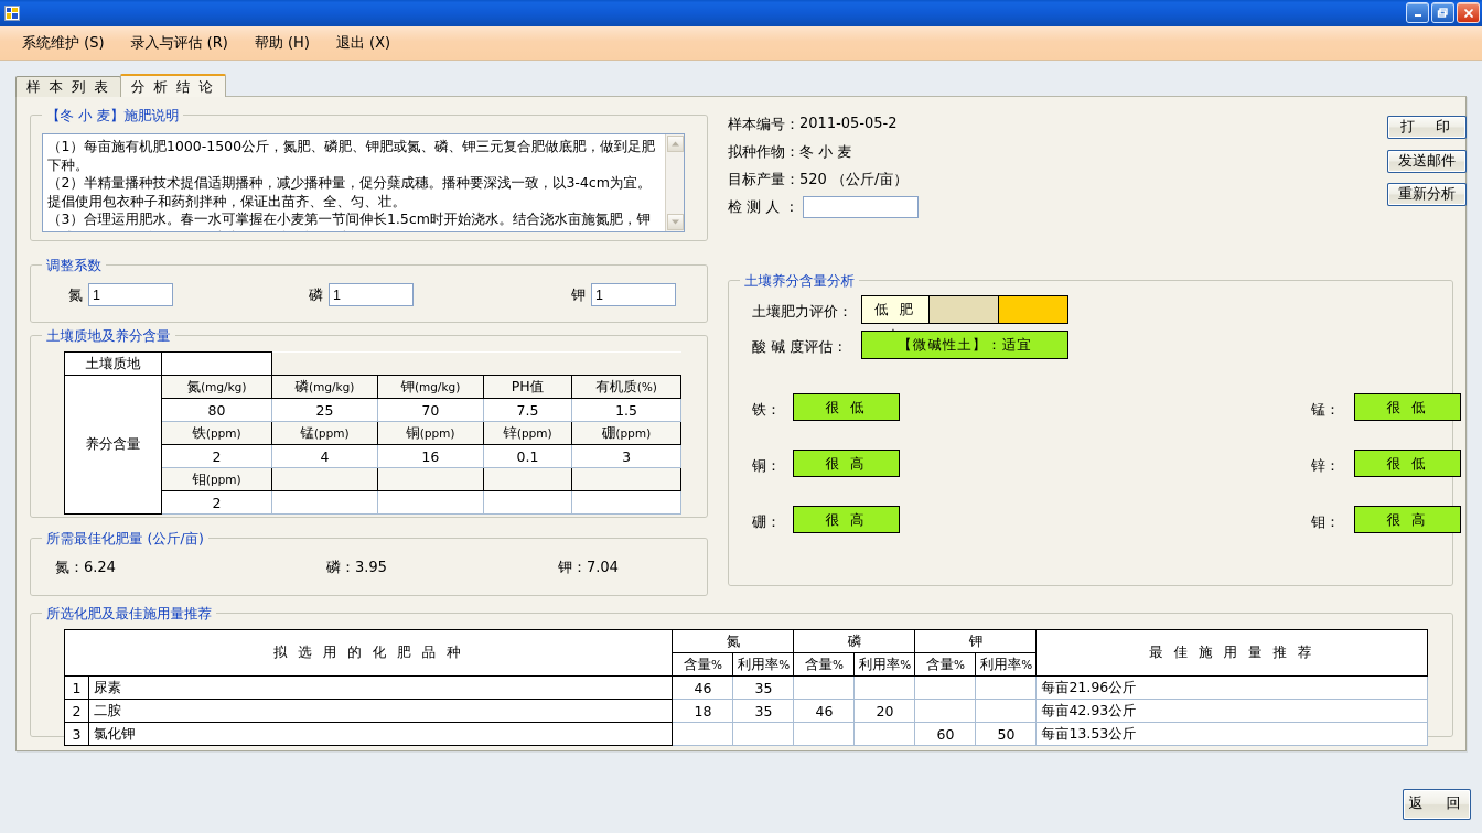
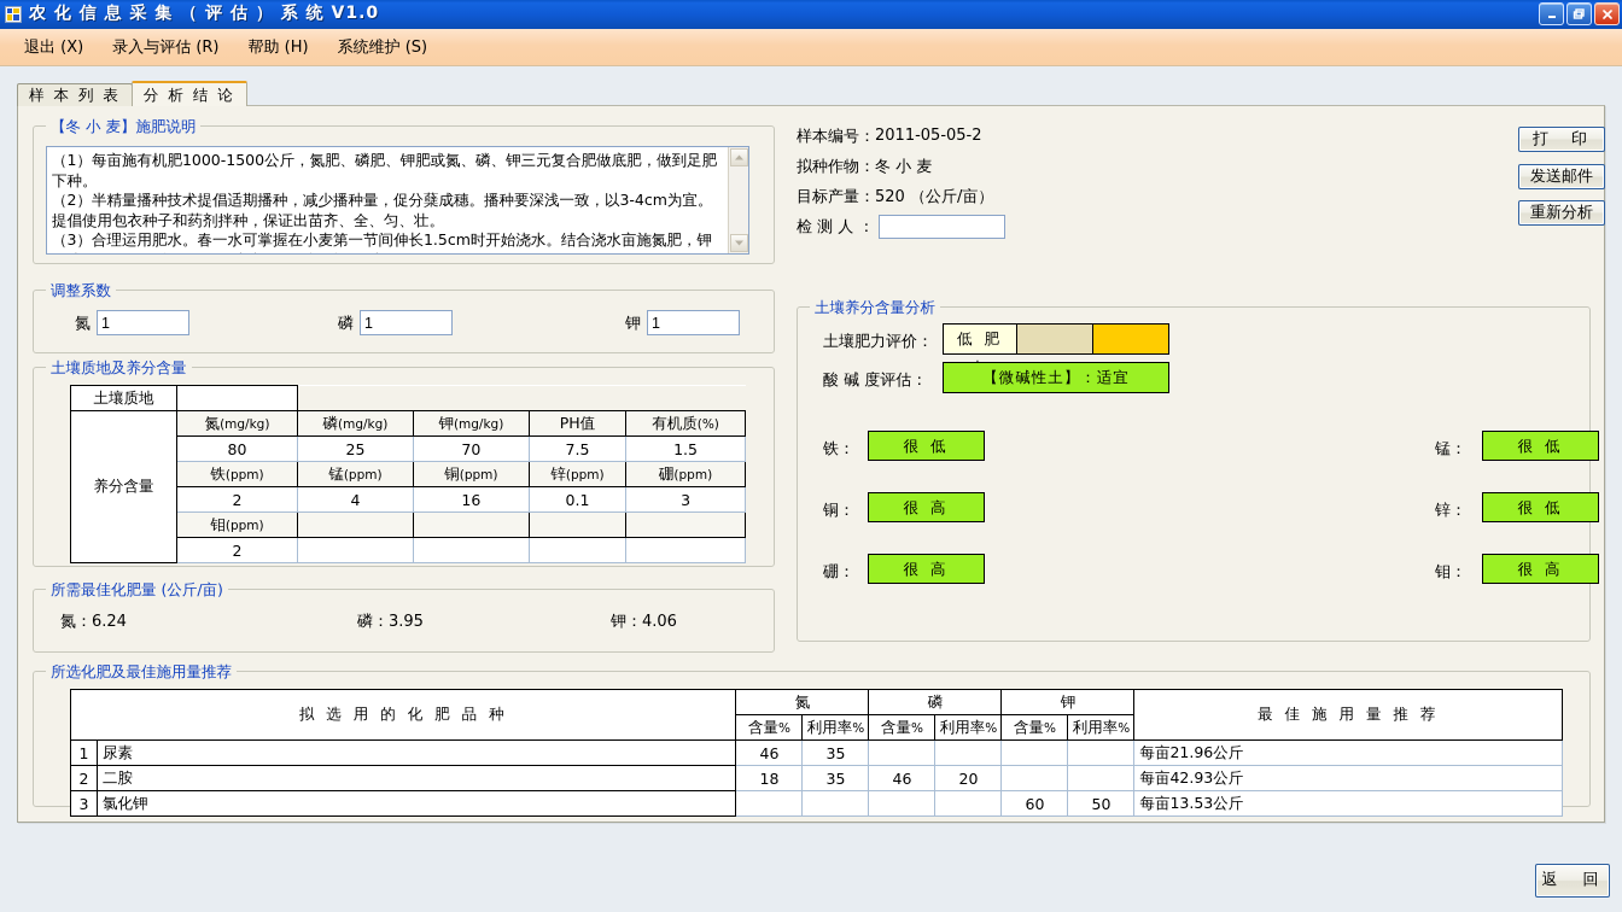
+ 农 化 信 息 采 集 （ 评 估 ） 系 统 V1.0
- 系统维护 (S)
+ 退出 (X)
  录入与评估 (R)
  帮助 (H)
- 退出 (X)
+ 系统维护 (S)
  样 本 列 表
  分 析 结 论
  【冬 小 麦】施肥说明
  （1）每亩施有机肥1000-1500公斤，氮肥、磷肥、钾肥或氮、磷、钾三元复合肥做底肥，做到足肥下种。
  （2）半精量播种技术提倡适期播种，减少播种量，促分蘖成穗。播种要深浅一致，以3-4cm为宜。提倡使用包衣种子和药剂拌种，保证出苗齐、全、匀、壮。
  调整系数
  氮
  1
  磷
  1
  钾
  1
  土壤质地及养分含量
  土壤质地
  养分含量	氮(mg/kg)	磷(mg/kg)	钾(mg/kg)	PH值	有机质(%)
  80	25	70	7.5	1.5
  铁(ppm)	锰(ppm)	铜(ppm)	锌(ppm)	硼(ppm)
  2	4	16	0.1	3
  钼(ppm)
  2
  所需最佳化肥量 (公斤/亩)
  氮：6.24
  磷：3.95
- 钾：7.04
+ 钾：4.06
  土壤养分含量分析
  土壤肥力评价：
  酸 碱 度评估：
  【微碱性土】：适宜
  铁：
  很 低
  锰：
  很 低
  铜：
  很 高
  锌：
  很 低
  硼：
  很 高
  钼：
  很 高
  所选化肥及最佳施用量推荐
  拟 选 用 的 化 肥 品 种	氮	磷	钾	最 佳 施 用 量 推 荐
  含量%	利用率%	含量%	利用率%	含量%	利用率%
  1	尿素	46	35					每亩21.96公斤
  2	二胺	18	35	46	20			每亩42.93公斤
  3	氯化钾					60	50	每亩13.53公斤
  样本编号：
  2011-05-05-2
  拟种作物：
  冬 小 麦
  目标产量：
  520 （公斤/亩）
  检 测 人 ：
  打 印
  发送邮件
  重新分析
  返 回
